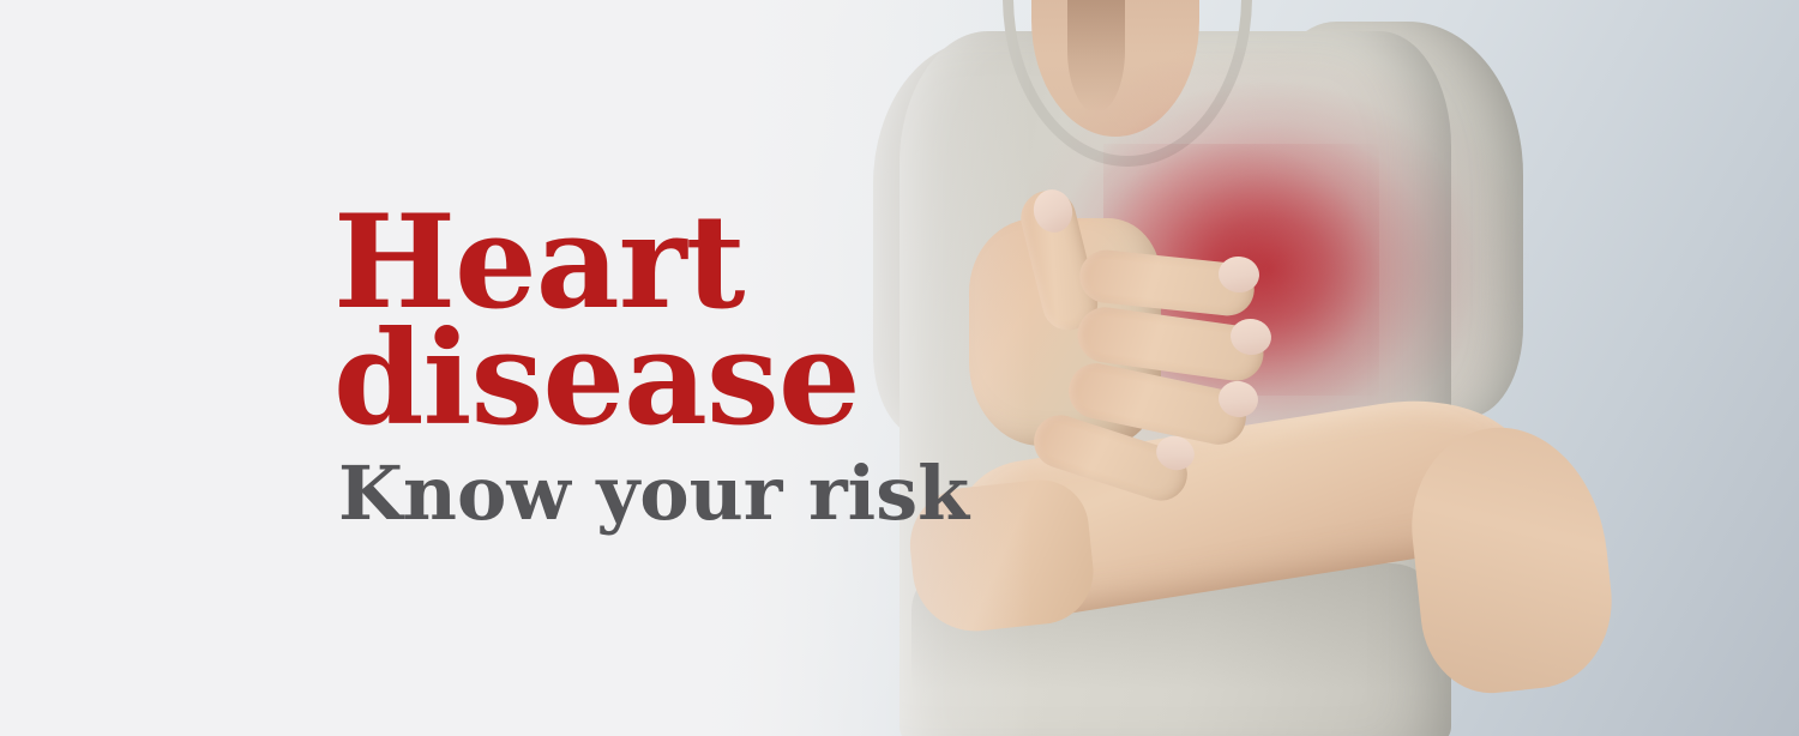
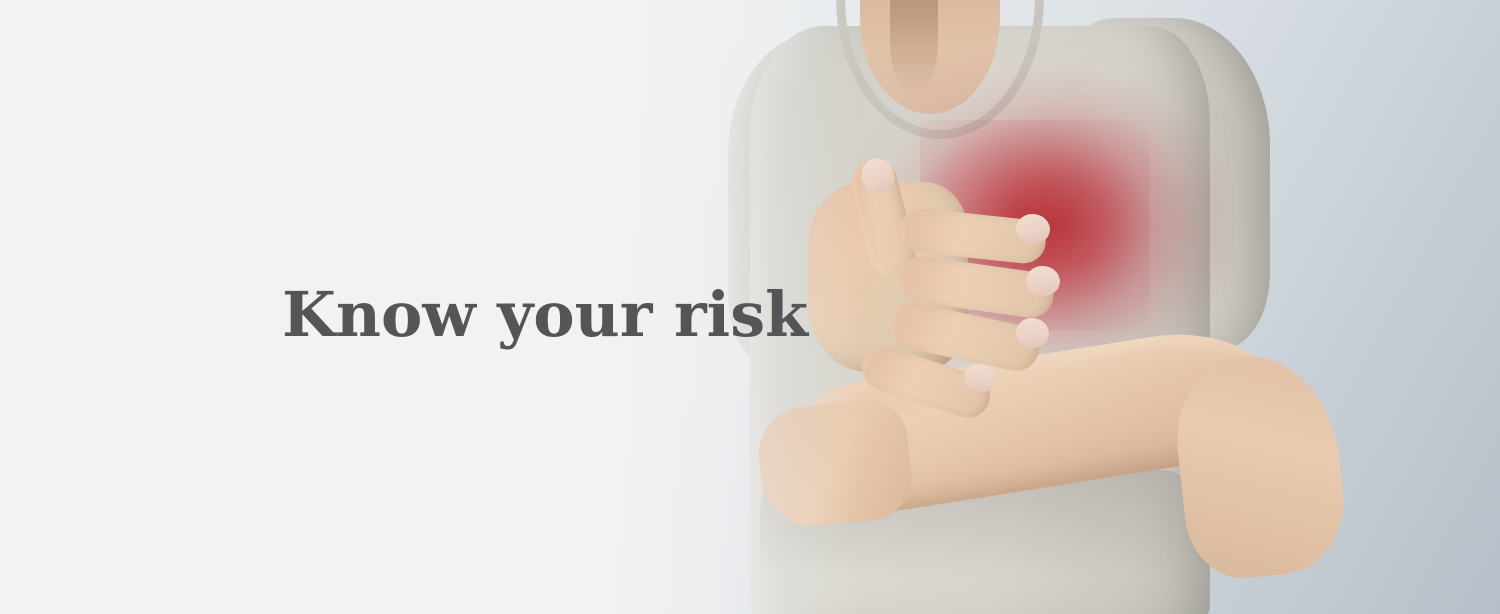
- Heart
- disease
  Know your risk
